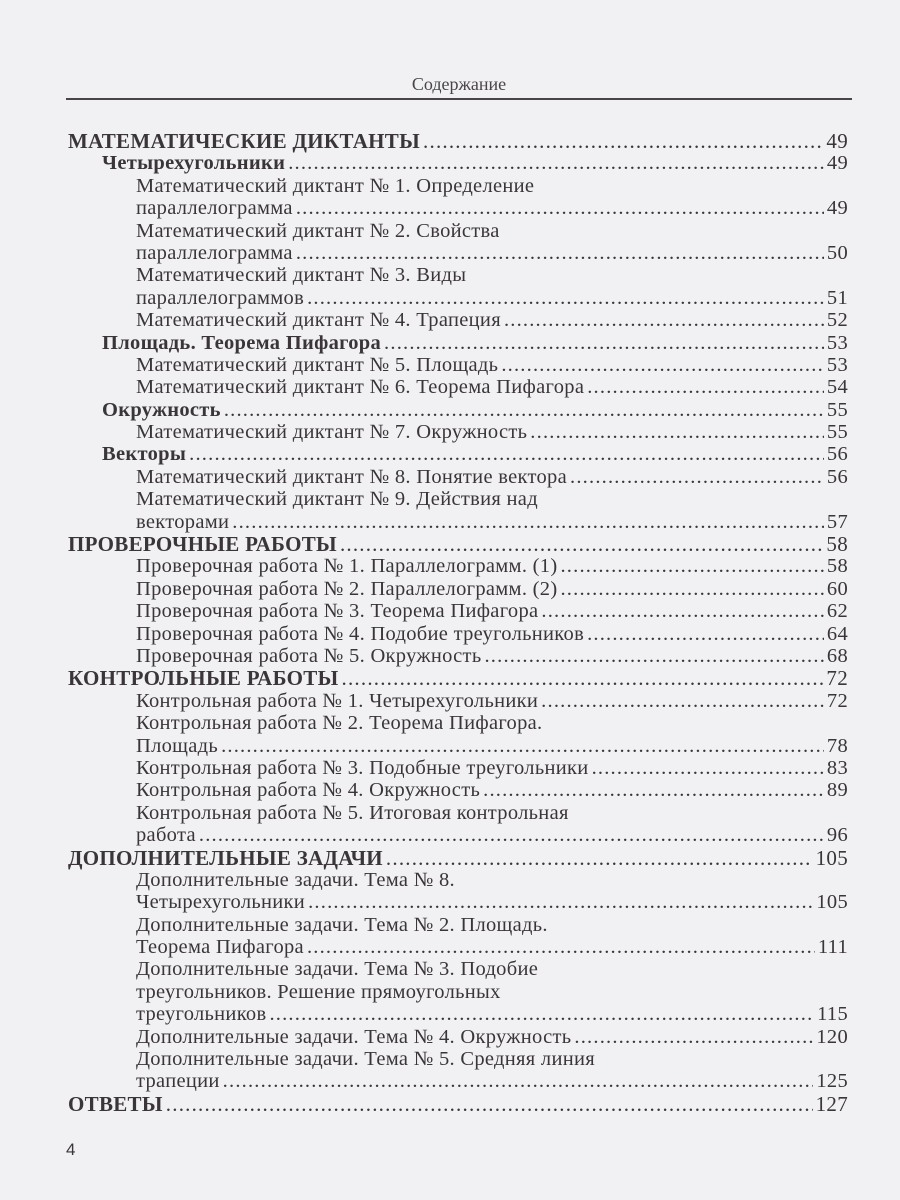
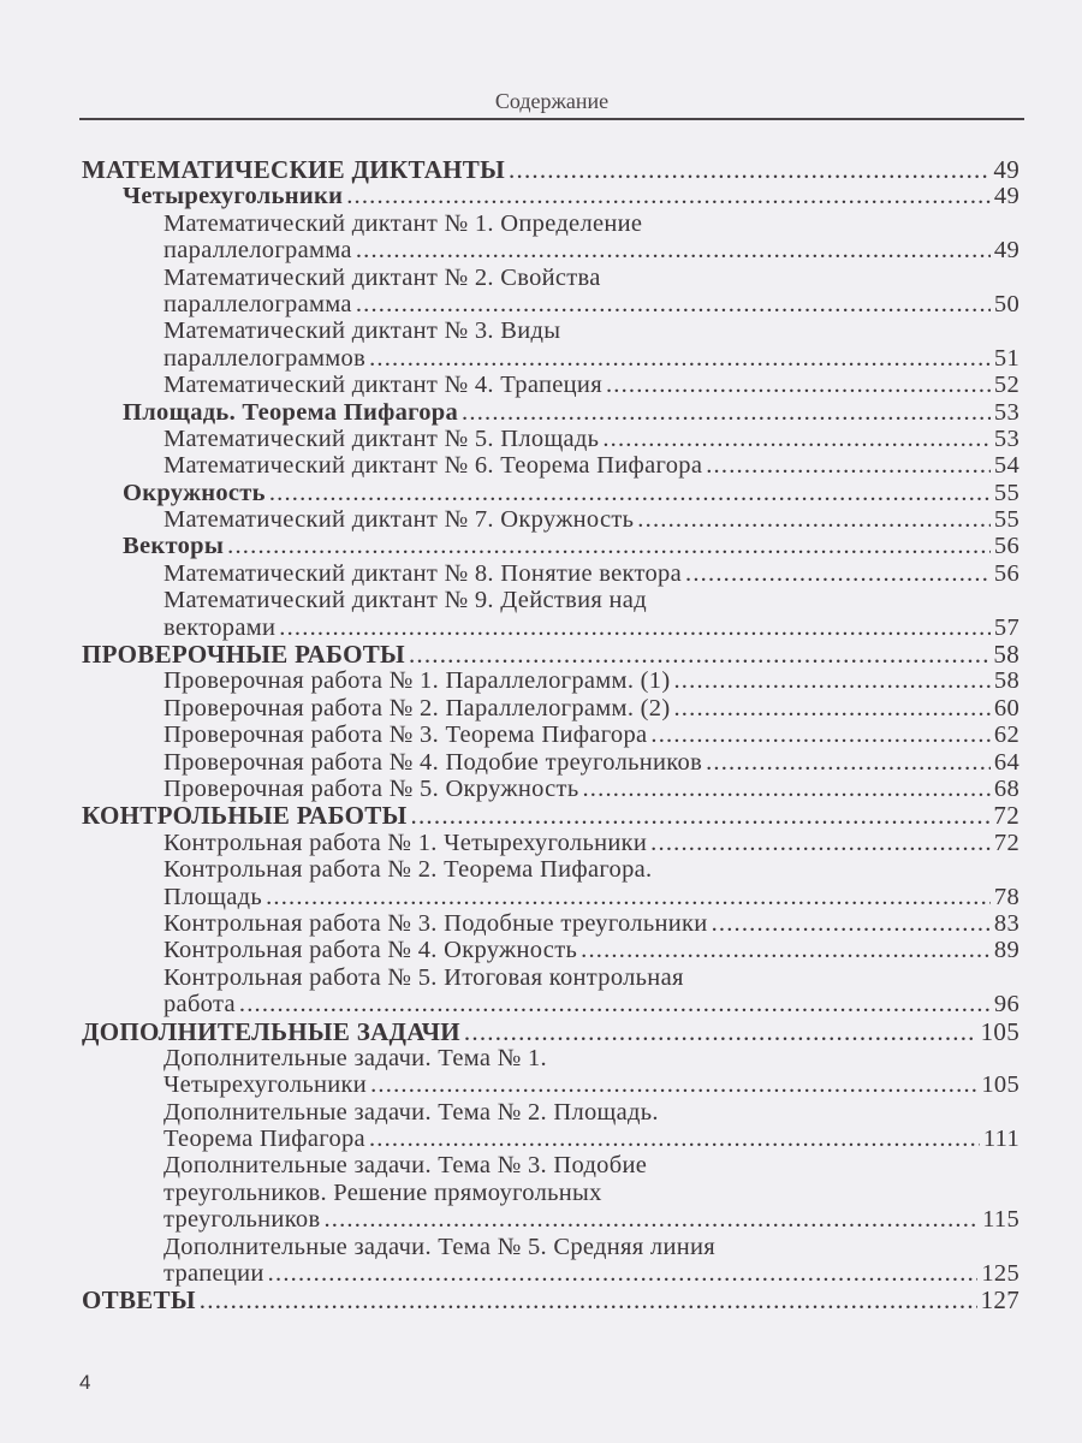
  Содержание
  МАТЕМАТИЧЕСКИЕ ДИКТАНТЫ
  49
  Четырехугольники
  49
  Математический диктант № 1. Определение
  параллелограмма
  49
  Математический диктант № 2. Свойства
  параллелограмма
  50
  Математический диктант № 3. Виды
  параллелограммов
  51
  Математический диктант № 4. Трапеция
  52
  Площадь. Теорема Пифагора
  53
  Математический диктант № 5. Площадь
  53
  Математический диктант № 6. Теорема Пифагора
  54
  Окружность
  55
  Математический диктант № 7. Окружность
  55
  Векторы
  56
  Математический диктант № 8. Понятие вектора
  56
  Математический диктант № 9. Действия над
  векторами
  57
  ПРОВЕРОЧНЫЕ РАБОТЫ
  58
  Проверочная работа № 1. Параллелограмм. (1)
  58
  Проверочная работа № 2. Параллелограмм. (2)
  60
  Проверочная работа № 3. Теорема Пифагора
  62
  Проверочная работа № 4. Подобие треугольников
  64
  Проверочная работа № 5. Окружность
  68
  КОНТРОЛЬНЫЕ РАБОТЫ
  72
  Контрольная работа № 1. Четырехугольники
  72
  Контрольная работа № 2. Теорема Пифагора.
  Площадь
  78
  Контрольная работа № 3. Подобные треугольники
  83
  Контрольная работа № 4. Окружность
  89
  Контрольная работа № 5. Итоговая контрольная
  работа
  96
  ДОПОЛНИТЕЛЬНЫЕ ЗАДАЧИ
  105
- Дополнительные задачи. Тема № 8.
+ Дополнительные задачи. Тема № 1.
  Четырехугольники
  105
  Дополнительные задачи. Тема № 2. Площадь.
  Теорема Пифагора
  111
  Дополнительные задачи. Тема № 3. Подобие
  треугольников. Решение прямоугольных
  треугольников
  115
- Дополнительные задачи. Тема № 4. Окружность
- 120
  Дополнительные задачи. Тема № 5. Средняя линия
  трапеции
  125
  ОТВЕТЫ
  127
  4
